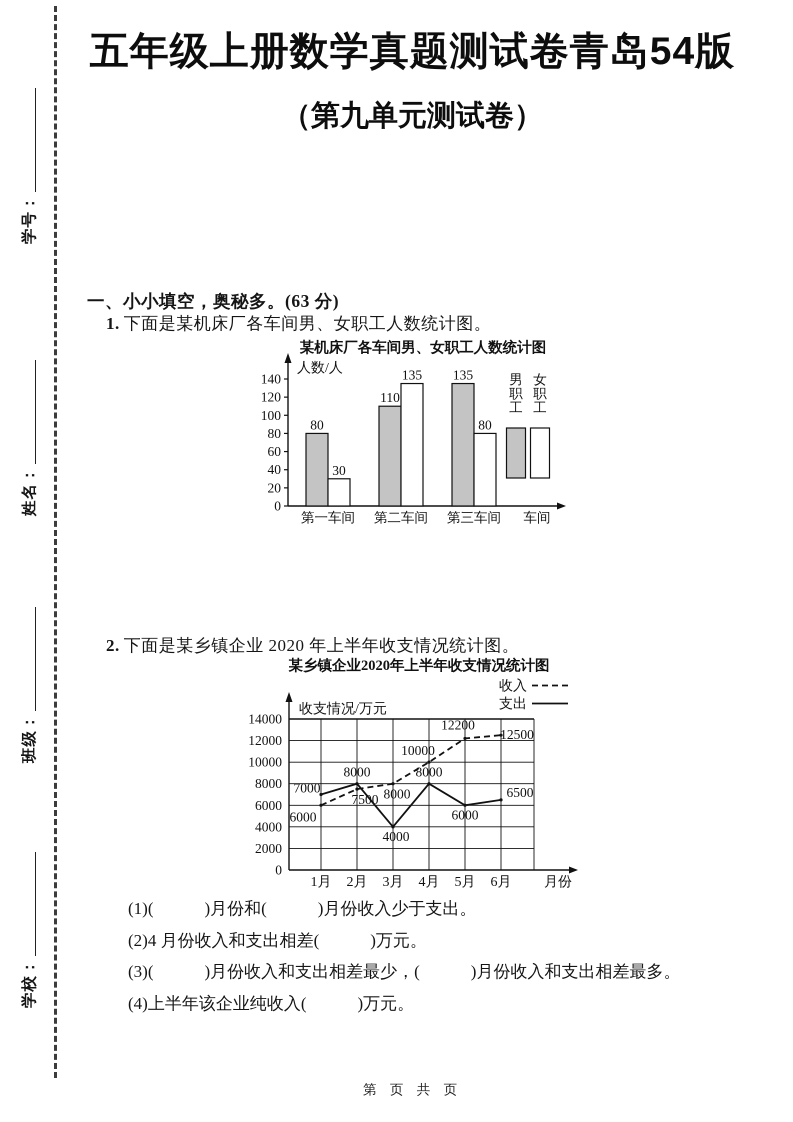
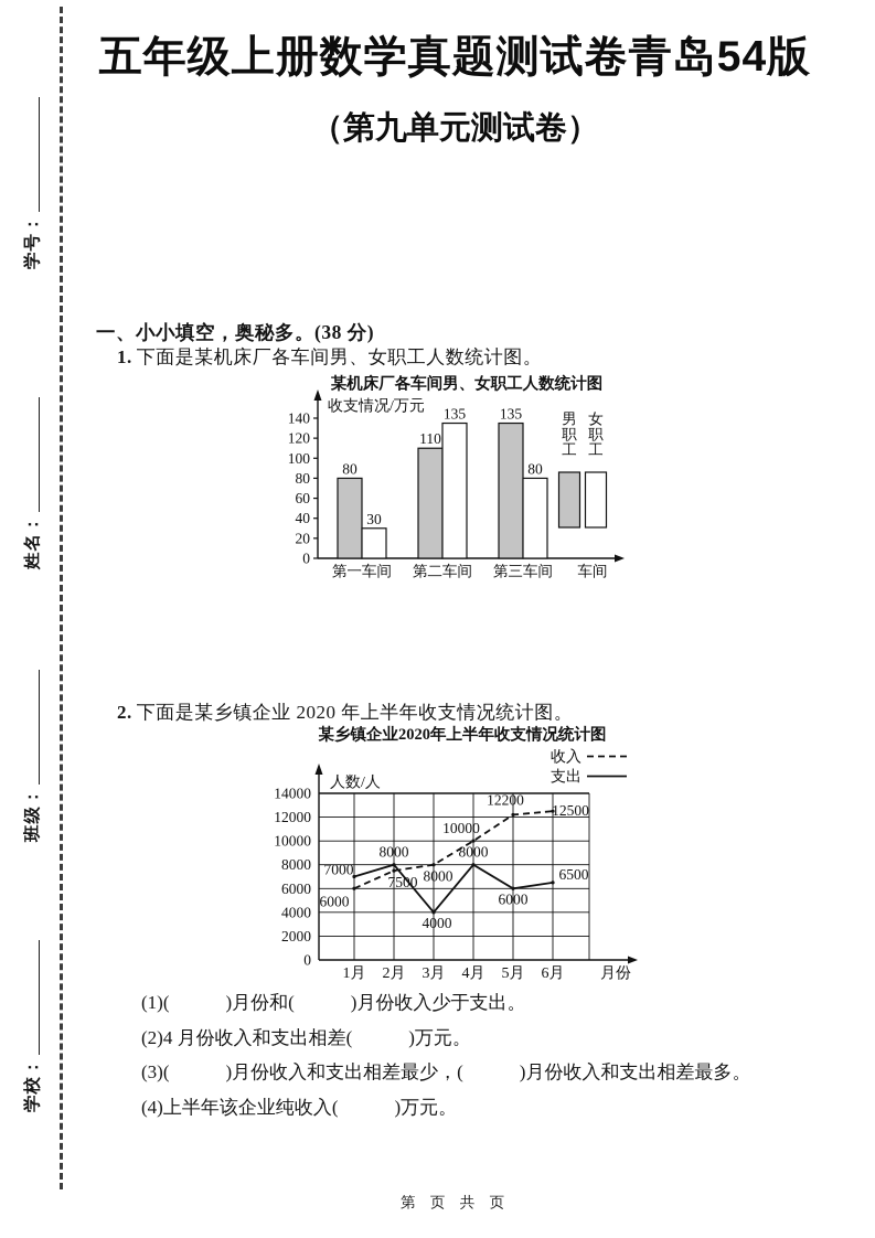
  五年级上册数学真题测试卷青岛54版
  （第九单元测试卷）
- 一、小小填空，奥秘多。(63 分)
+ 一、小小填空，奥秘多。(38 分)
  1. 下面是某机床厂各车间男、女职工人数统计图。
  某机床厂各车间男、女职工人数统计图
- 人数/人
+ 收支情况/万元
  0
  20
  40
  60
  80
  100
  120
  140
  车间
  80
  30
  第一车间
  110
  135
  第二车间
  135
  80
  第三车间
  男
  职
  工
  女
  职
  工
  2. 下面是某乡镇企业 2020 年上半年收支情况统计图。
  某乡镇企业2020年上半年收支情况统计图
  收入
  支出
- 收支情况/万元
+ 人数/人
  0
  2000
  4000
  6000
  8000
  10000
  12000
  14000
  1月
  2月
  3月
  4月
  5月
  6月
  月份
  6000
  7500
  8000
  10000
  12200
  12500
  7000
  8000
  4000
  8000
  6000
  6500
  (1)( )月份和( )月份收入少于支出。
  (2)4 月份收入和支出相差( )万元。
  (3)( )月份收入和支出相差最少，( )月份收入和支出相差最多。
  (4)上半年该企业纯收入( )万元。
  第 页 共 页
